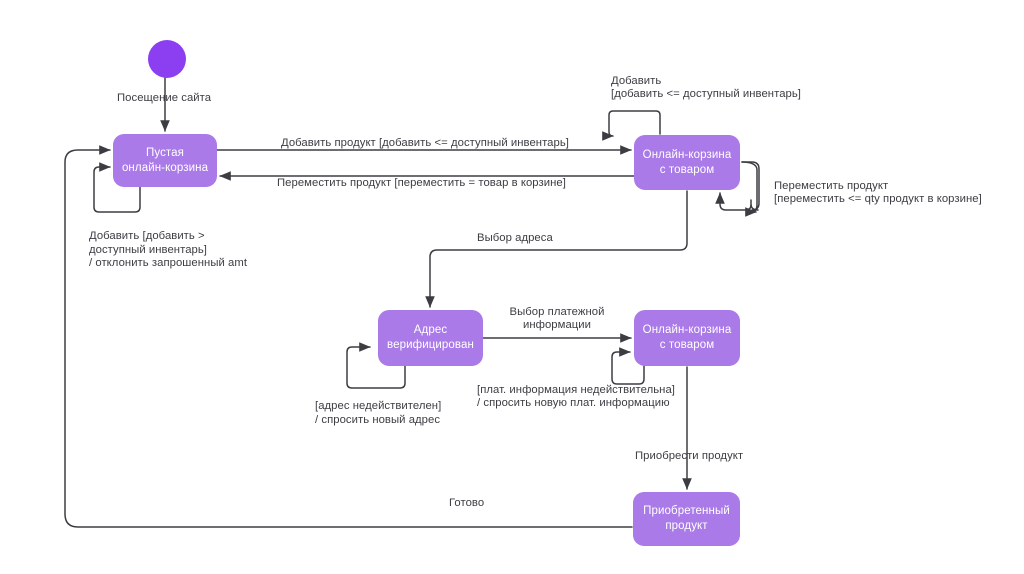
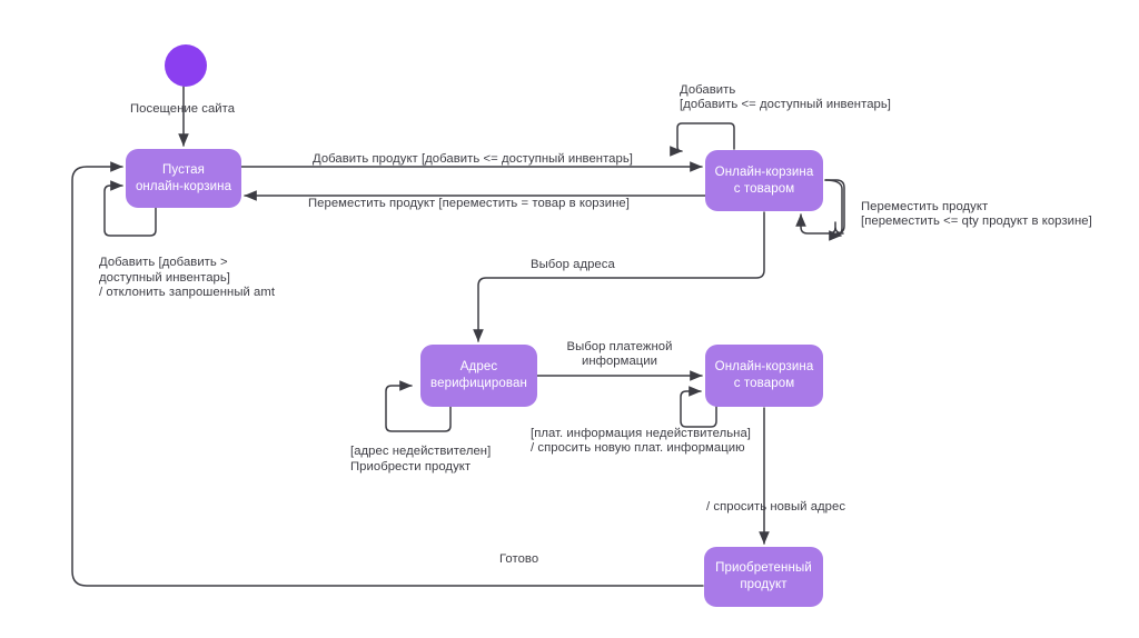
  Пустая
  онлайн-корзина
  Онлайн-корзина
  с товаром
  Адрес
  верифицирован
  Онлайн-корзина
  с товаром
  Приобретенный
  продукт
  Посещение сайта
  Добавить продукт [добавить <= доступный инвентарь]
  Переместить продукт [переместить = товар в корзине]
  Добавить
  [добавить <= доступный инвентарь]
  Переместить продукт
  [переместить <= qty продукт в корзине]
  Добавить [добавить >
  доступный инвентарь]
  / отклонить запрошенный amt
  Выбор адреса
  Выбор платежной
  информации
  [адрес недействителен]
- / спросить новый адрес
+ Приобрести продукт
  [плат. информация недействительна]
  / спросить новую плат. информацию
- Приобрести продукт
+ / спросить новый адрес
  Готово
